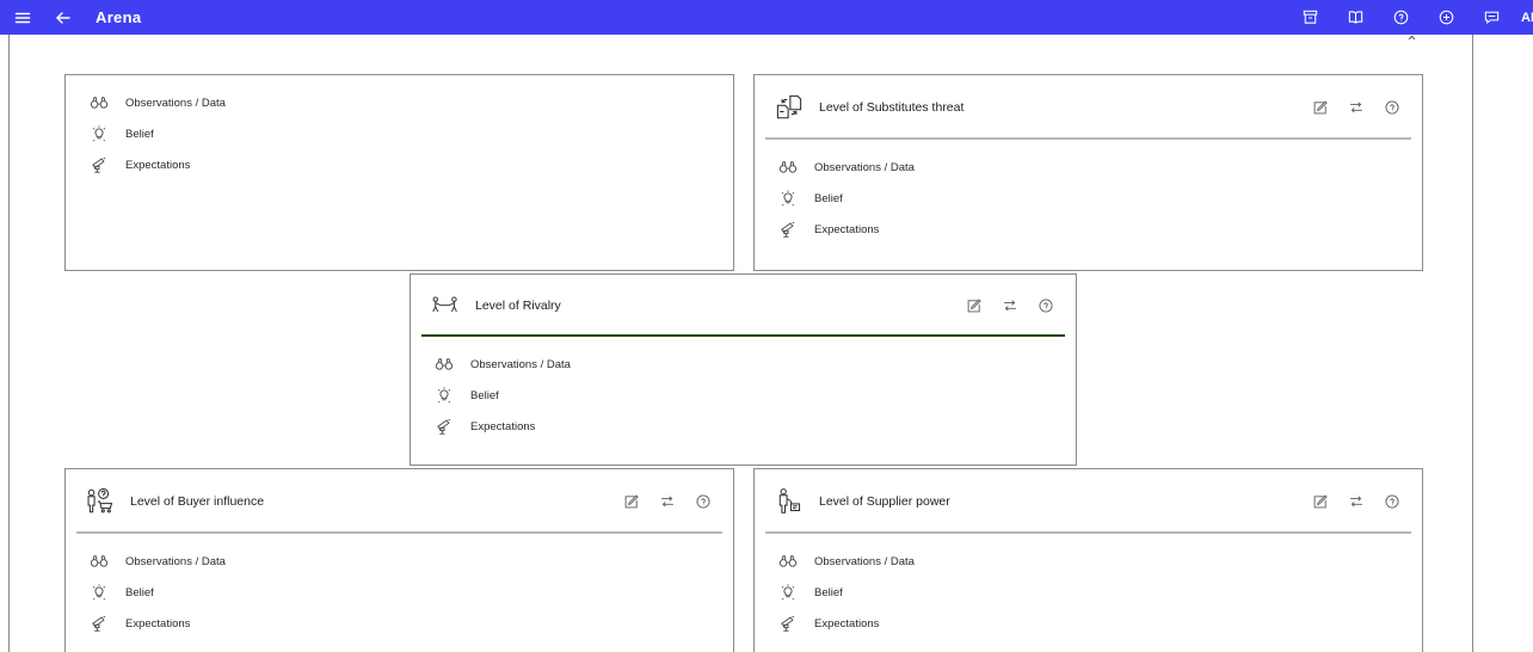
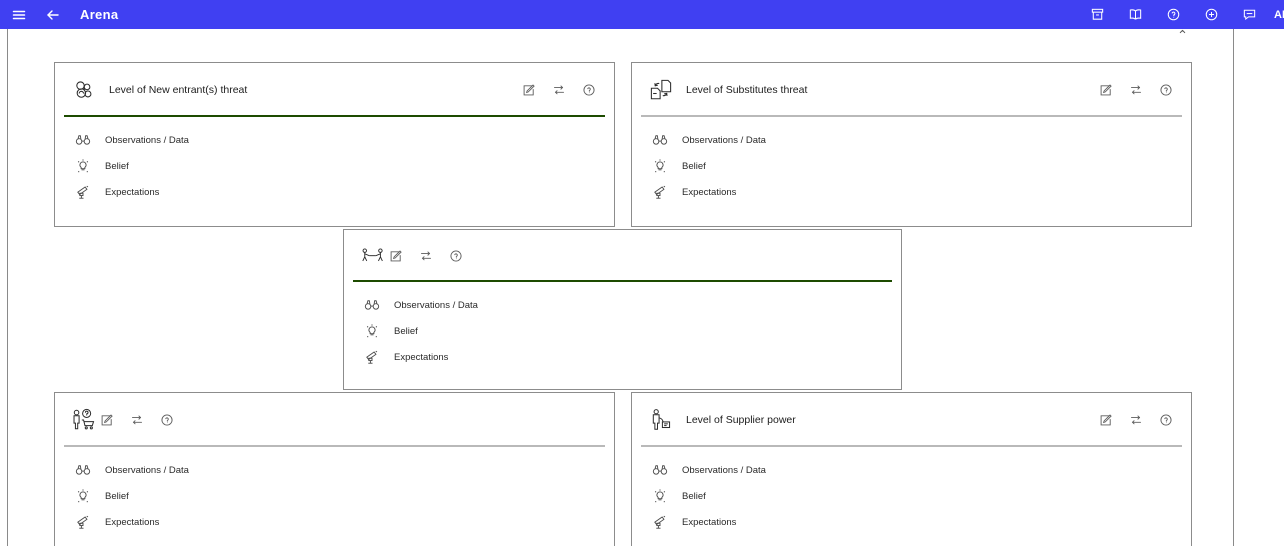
  Arena
+ Level of New entrant(s) threat
  Observations / Data
  Belief
  Expectations
  Level of Substitutes threat
  Observations / Data
  Belief
  Expectations
- Level of Rivalry
  Observations / Data
  Belief
  Expectations
- Level of Buyer influence
  Observations / Data
  Belief
  Expectations
  Level of Supplier power
  Observations / Data
  Belief
  Expectations
